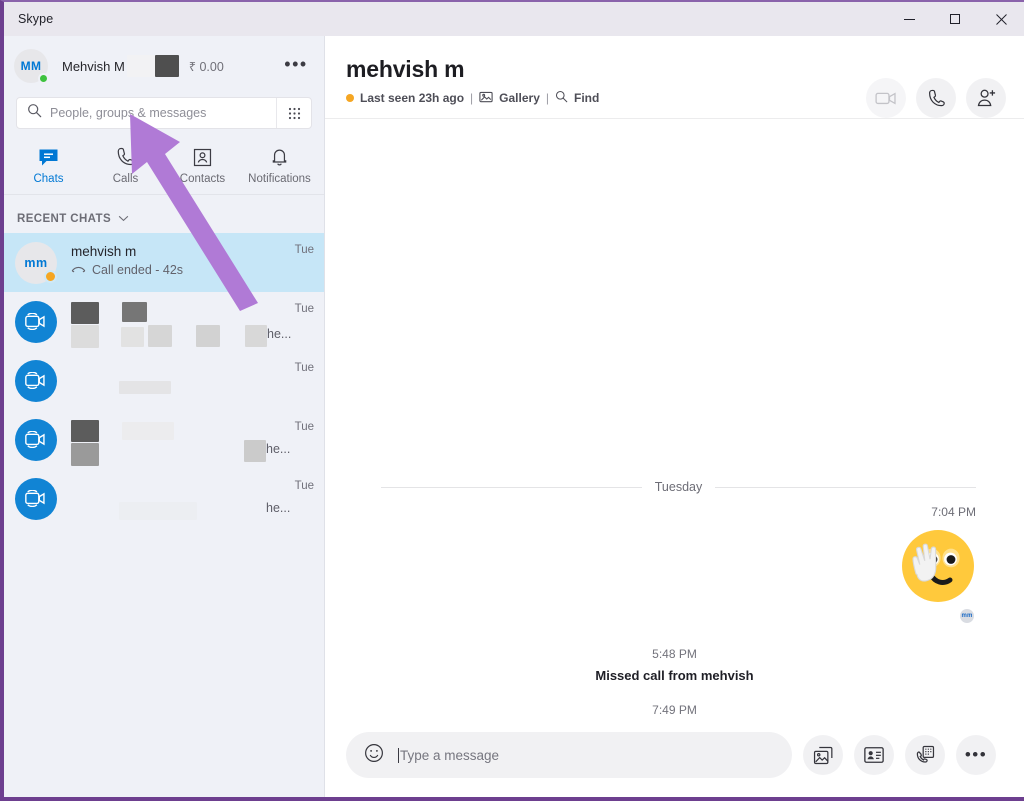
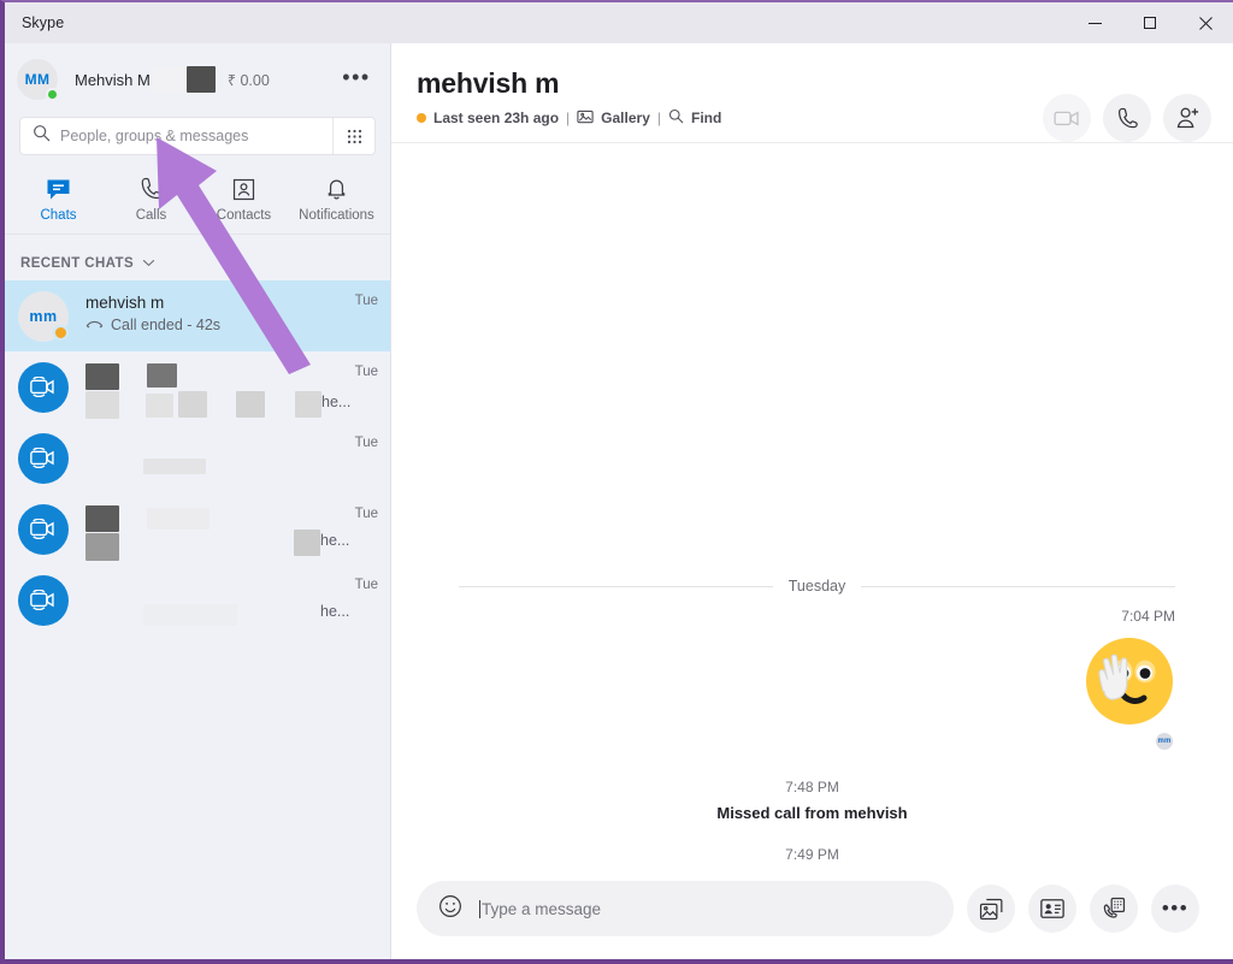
  Skype
  MM
  Mehvish M
  ₹ 0.00
  •••
  People, groups & messages
  Chats
  Calls
  Contacts
  Notifications
  RECENT CHATS
  mm
  mehvish m
  Call ended - 42s
  Tue
  he...
  Tue
  Tue
  he...
  Tue
  he...
  Tue
  mehvish m
  Last seen 23h ago
  |
  Gallery
  |
  Find
  Tuesday
  7:04 PM
- 5:48 PM
+ 7:48 PM
  Missed call from mehvish
  7:49 PM
  Type a message
  •••
